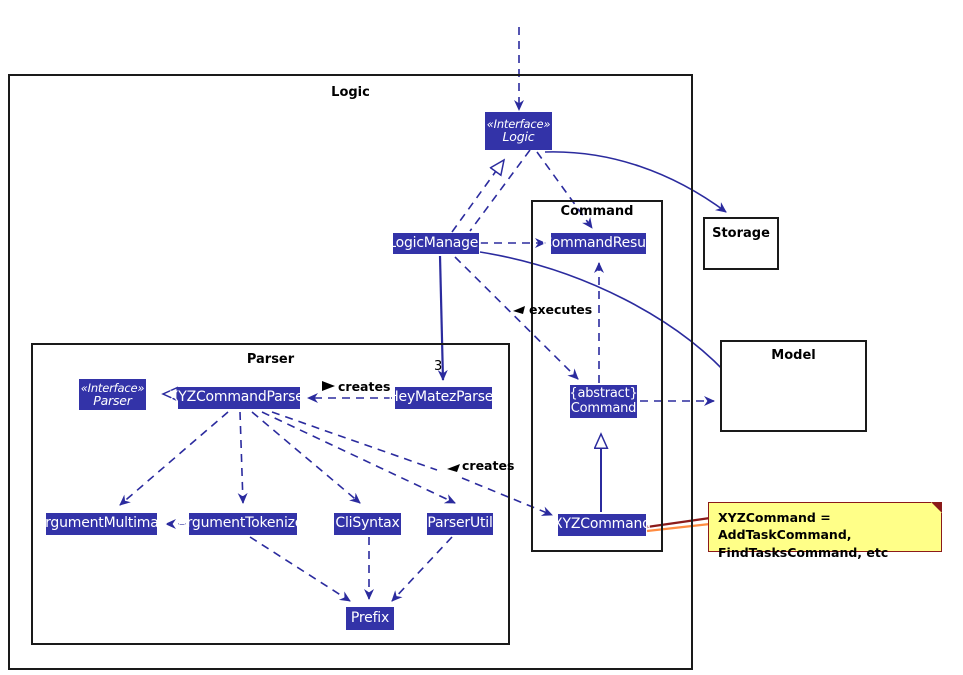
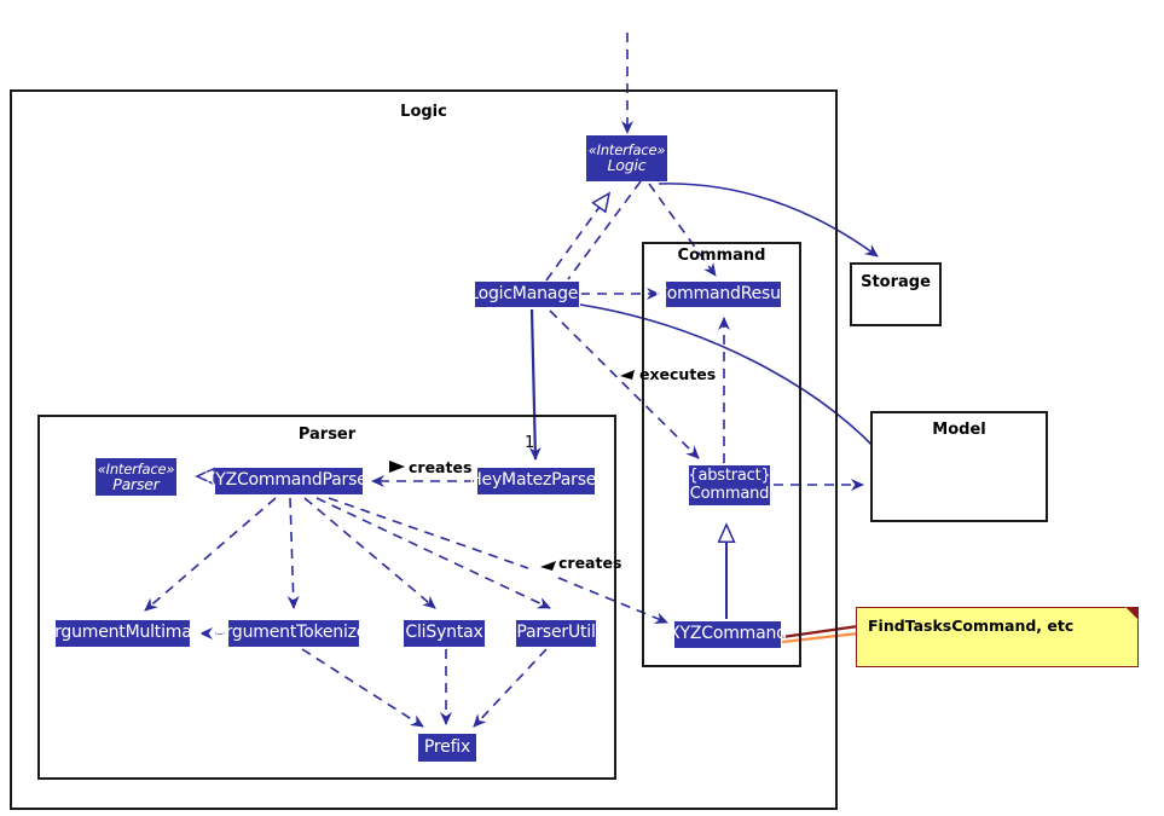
  Logic
  Parser
  Command
  Storage
  Model
  «Interface»
  Logic
  LogicManager
  CommandResult
  HeyMatezParser
  «Interface»
  Parser
  XYZCommandParser
  ArgumentMultimap
  ArgumentTokenizer
  CliSyntax
  ParserUtil
  Prefix
  {abstract}
  Command
  XYZCommand
  creates
  creates
  executes
- 3
+ 1
- XYZCommand = AddTaskCommand,
  FindTasksCommand, etc
